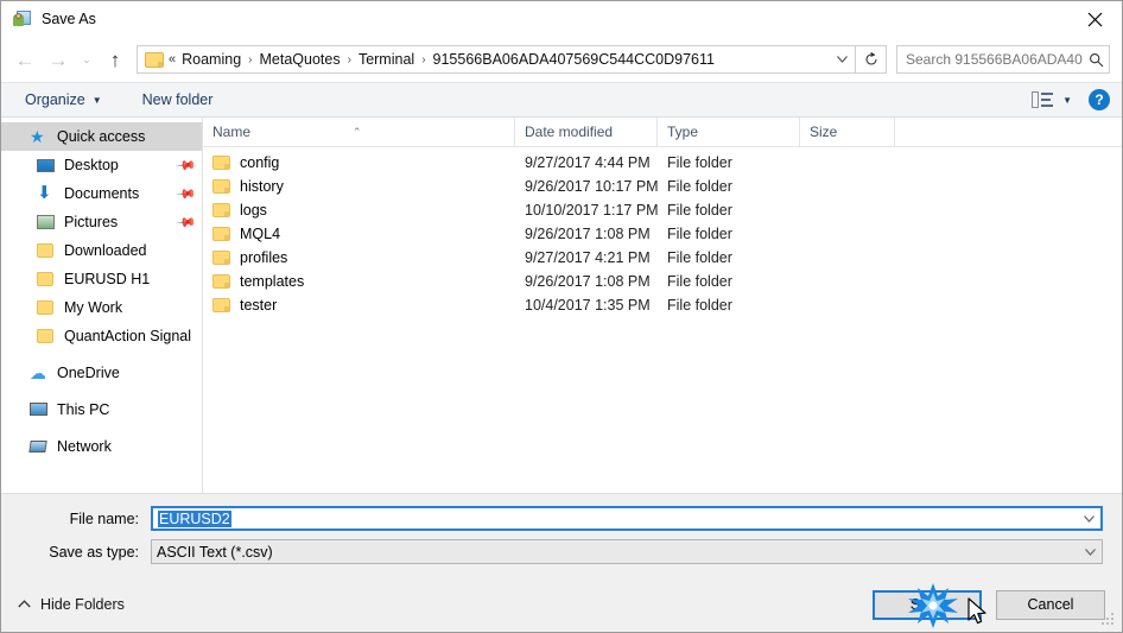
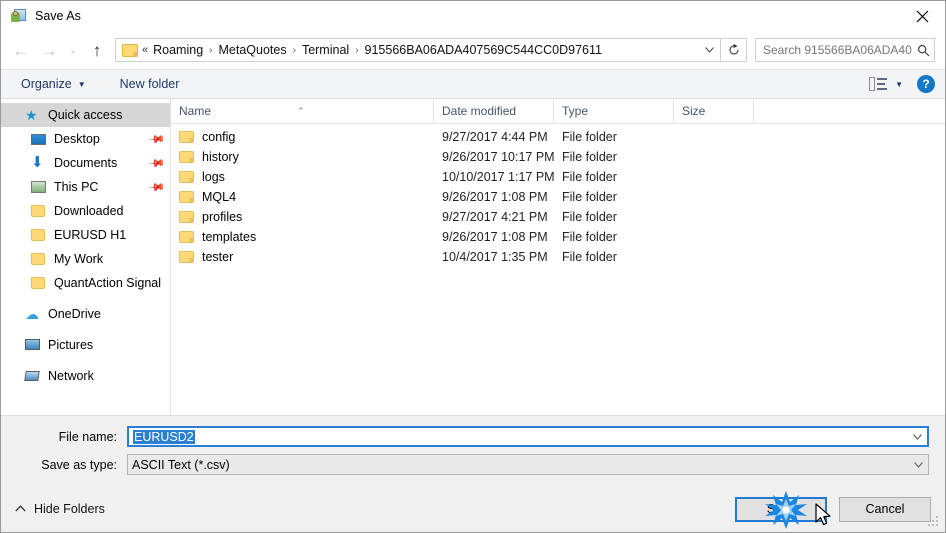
  Save As
  ←
  →
  ⌄
  ↑
  «
  Roaming
  ›
  MetaQuotes
  ›
  Terminal
  ›
  915566BA06ADA407569C544CC0D97611
  Search 915566BA06ADA40
  Organize
  ▼
  New folder
  ▼
  ?
  ★
  Quick access
  Desktop
  ⬇
  Documents
- Pictures
+ This PC
  Downloaded
  EURUSD H1
  My Work
  QuantAction Signal
  ☁
  OneDrive
- This PC
+ Pictures
  Network
  Name
  ⌃
  Date modified
  Type
  Size
  config
  9/27/2017 4:44 PM
  File folder
  history
  9/26/2017 10:17 PM
  File folder
  logs
  10/10/2017 1:17 PM
  File folder
  MQL4
  9/26/2017 1:08 PM
  File folder
  profiles
  9/27/2017 4:21 PM
  File folder
  templates
  9/26/2017 1:08 PM
  File folder
  tester
  10/4/2017 1:35 PM
  File folder
  File name:
  EURUSD2
  Save as type:
  ASCII Text (*.csv)
  Hide Folders
  Cancel
